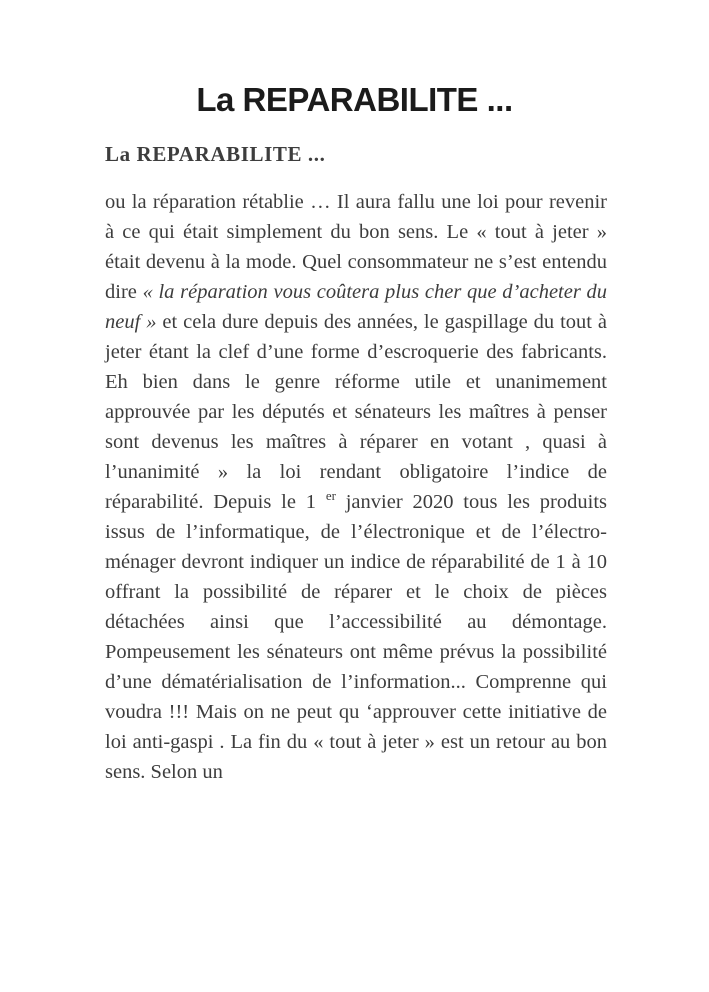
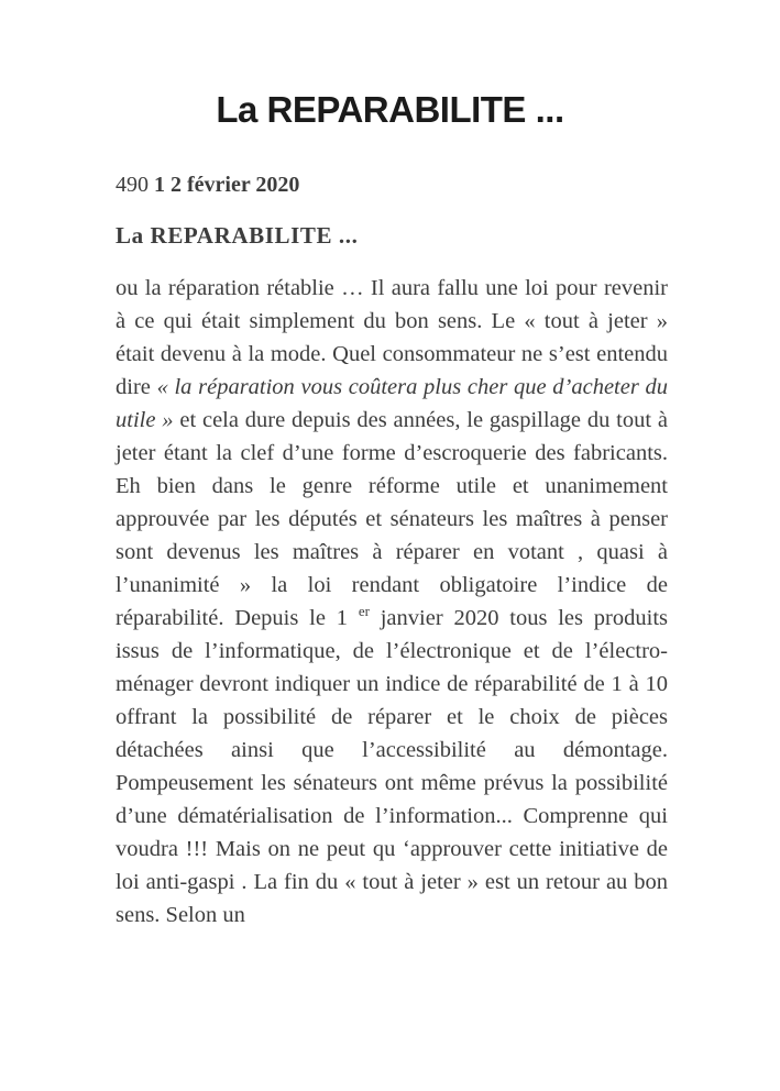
  La REPARABILITE ...
+ 490 1 2 février 2020
  La REPARABILITE ...
- ou la réparation rétablie … Il aura fallu une loi pour revenir à ce qui était simplement du bon sens. Le « tout à jeter » était devenu à la mode. Quel consommateur ne s’est entendu dire « la réparation vous coûtera plus cher que d’acheter du neuf » et cela dure depuis des années, le gaspillage du tout à jeter étant la clef d’une forme d’escroquerie des fabricants. Eh bien dans le genre réforme utile et unanimement approuvée par les députés et sénateurs les maîtres à penser sont devenus les maîtres à réparer en votant , quasi à l’unanimité » la loi rendant obligatoire l’indice de réparabilité. Depuis le 1 er janvier 2020 tous les produits issus de l’informatique, de l’électronique et de l’électro-ménager devront indiquer un indice de réparabilité de 1 à 10 offrant la possibilité de réparer et le choix de pièces détachées ainsi que l’accessibilité au démontage. Pompeusement les sénateurs ont même prévus la possibilité d’une dématérialisation de l’information... Comprenne qui voudra !!! Mais on ne peut qu ‘approuver cette initiative de loi anti-gaspi . La fin du « tout à jeter » est un retour au bon sens. Selon un
+ ou la réparation rétablie … Il aura fallu une loi pour revenir à ce qui était simplement du bon sens. Le « tout à jeter » était devenu à la mode. Quel consommateur ne s’est entendu dire « la réparation vous coûtera plus cher que d’acheter du utile » et cela dure depuis des années, le gaspillage du tout à jeter étant la clef d’une forme d’escroquerie des fabricants. Eh bien dans le genre réforme utile et unanimement approuvée par les députés et sénateurs les maîtres à penser sont devenus les maîtres à réparer en votant , quasi à l’unanimité » la loi rendant obligatoire l’indice de réparabilité. Depuis le 1 er janvier 2020 tous les produits issus de l’informatique, de l’électronique et de l’électro-ménager devront indiquer un indice de réparabilité de 1 à 10 offrant la possibilité de réparer et le choix de pièces détachées ainsi que l’accessibilité au démontage. Pompeusement les sénateurs ont même prévus la possibilité d’une dématérialisation de l’information... Comprenne qui voudra !!! Mais on ne peut qu ‘approuver cette initiative de loi anti-gaspi . La fin du « tout à jeter » est un retour au bon sens. Selon un
